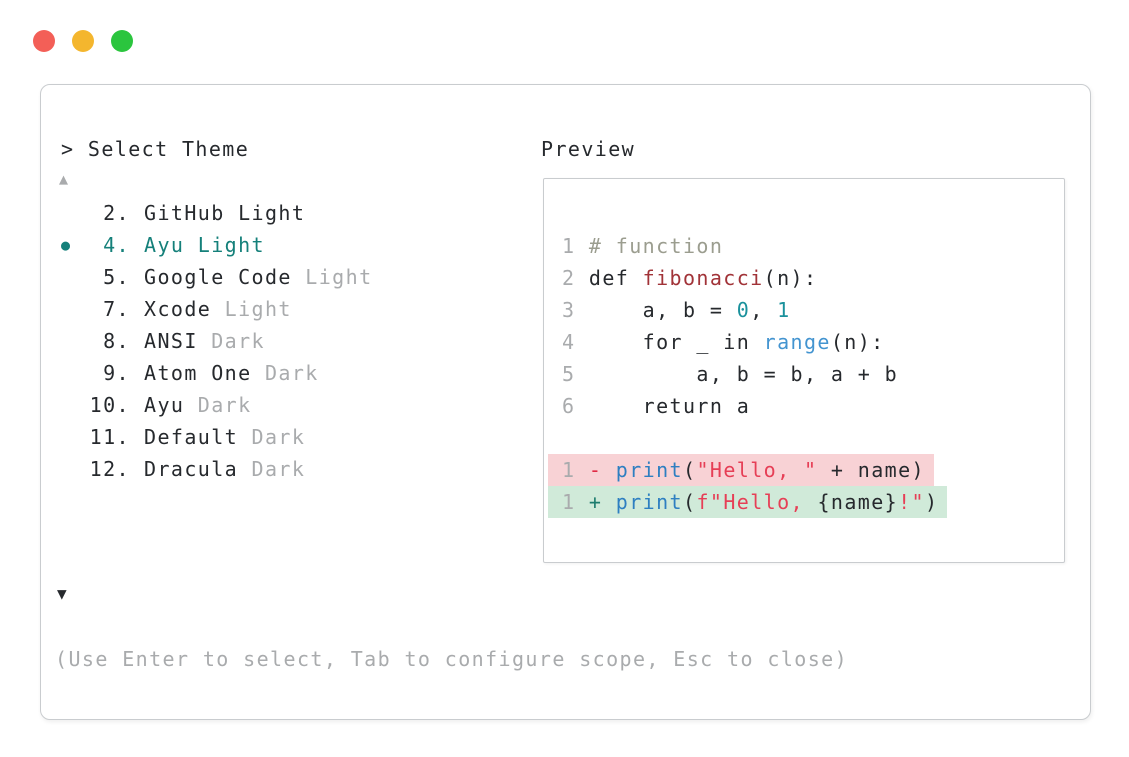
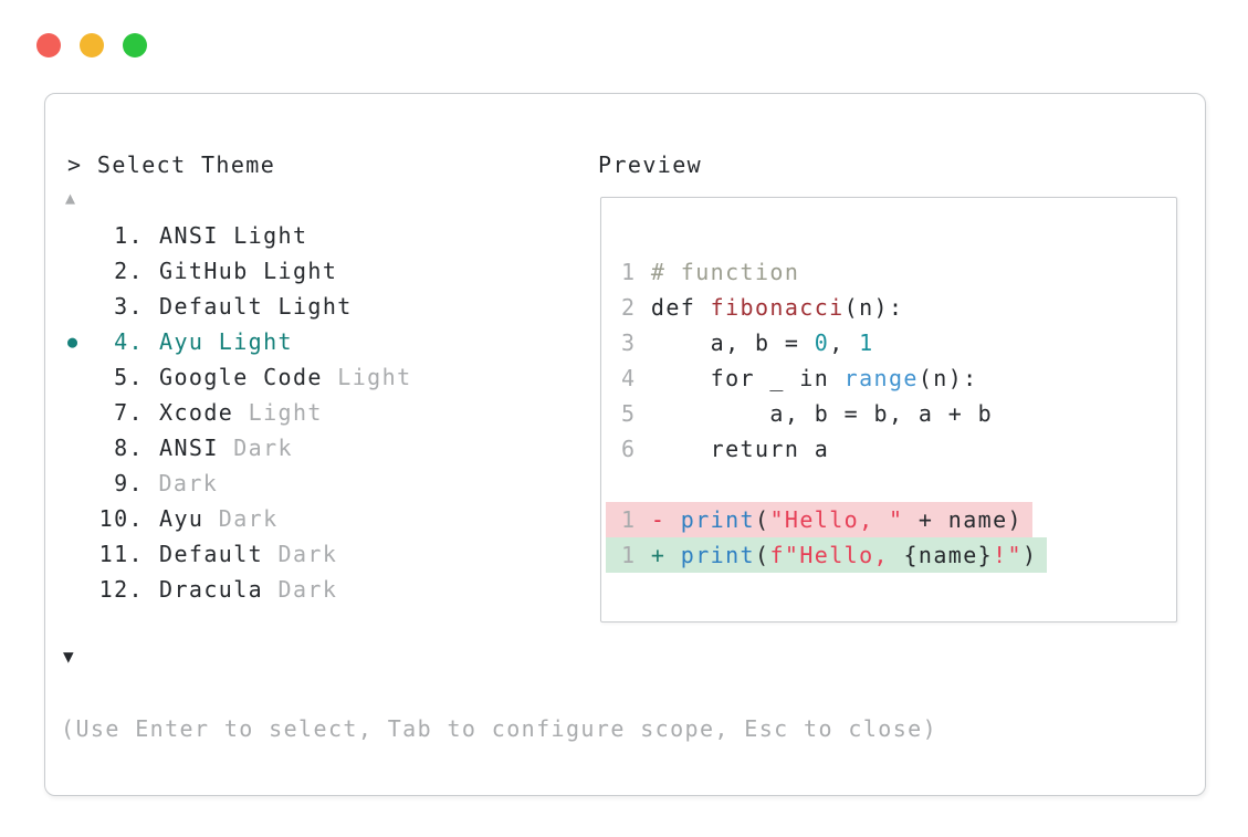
  > Select Theme
  Preview
  ▲
+ 1.
+ ANSI Light
  2.
  GitHub Light
+ 3.
+ Default Light
  ●
  4.
  Ayu Light
  5.
  Google Code
  Light
  7.
  Xcode
  Light
  8.
  ANSI
  Dark
  9.
- Atom One
  Dark
  10.
  Ayu
  Dark
  11.
  Default
  Dark
  12.
  Dracula
  Dark
  ▼
  (Use Enter to select, Tab to configure scope, Esc to close)
  1 # function
  2 def fibonacci(n):
  3 a, b = 0, 1
  4 for _ in range(n):
  5 a, b = b, a + b
  6 return a
  1 - print("Hello, " + name)
  1 + print(f"Hello, {name}!")
